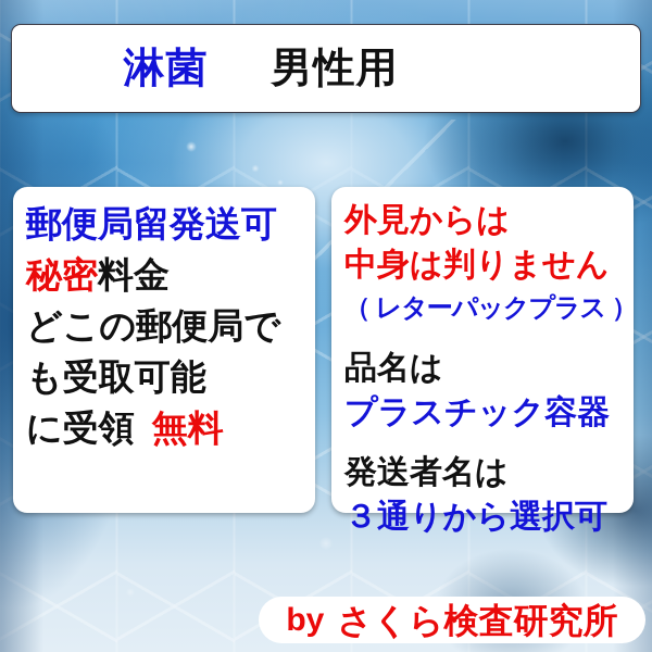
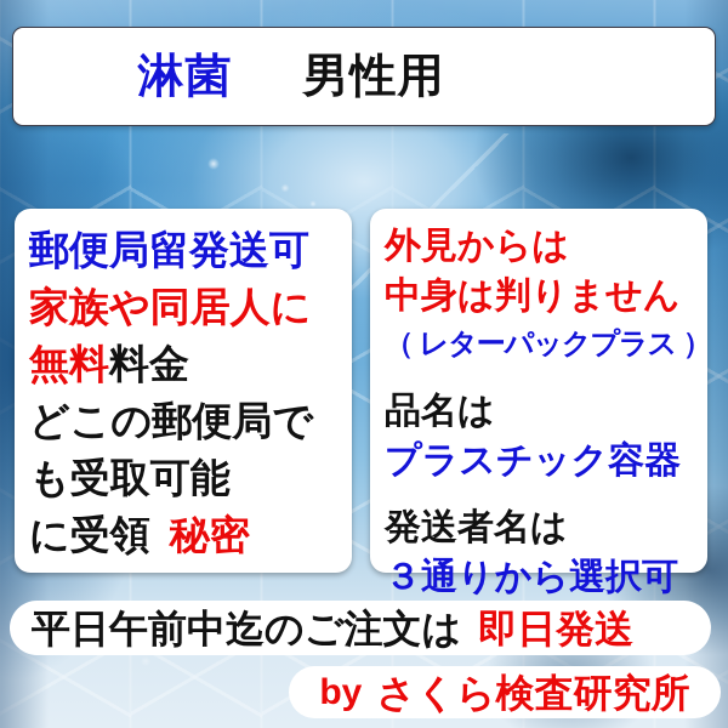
  淋菌
  男性用
  郵便局留発送可
+ 家族や同居人に
- 秘密
+ 無料
  料金
  どこの郵便局で
  も受取可能
  に受領
- 無料
+ 秘密
  外見からは
  中身は判りません
  （ レターパックプラス ）
  品名は
  プラスチック容器
  発送者名は
  ３通りから選択可
+ 平日午前中迄のご注文は
+ 即日発送
  by
  さくら検査研究所
